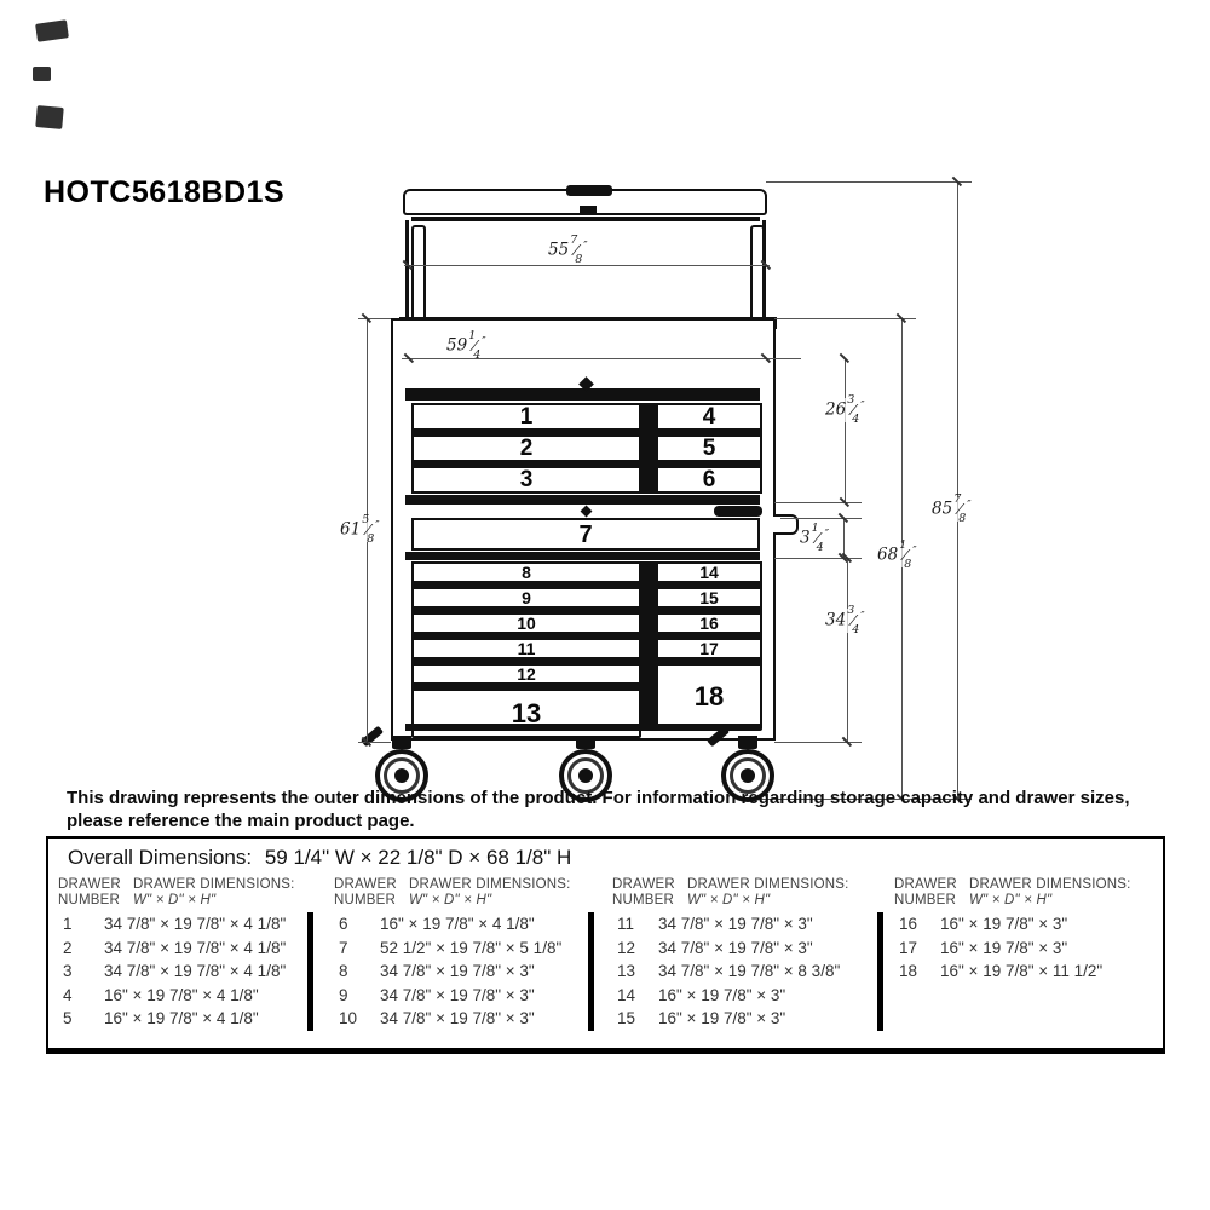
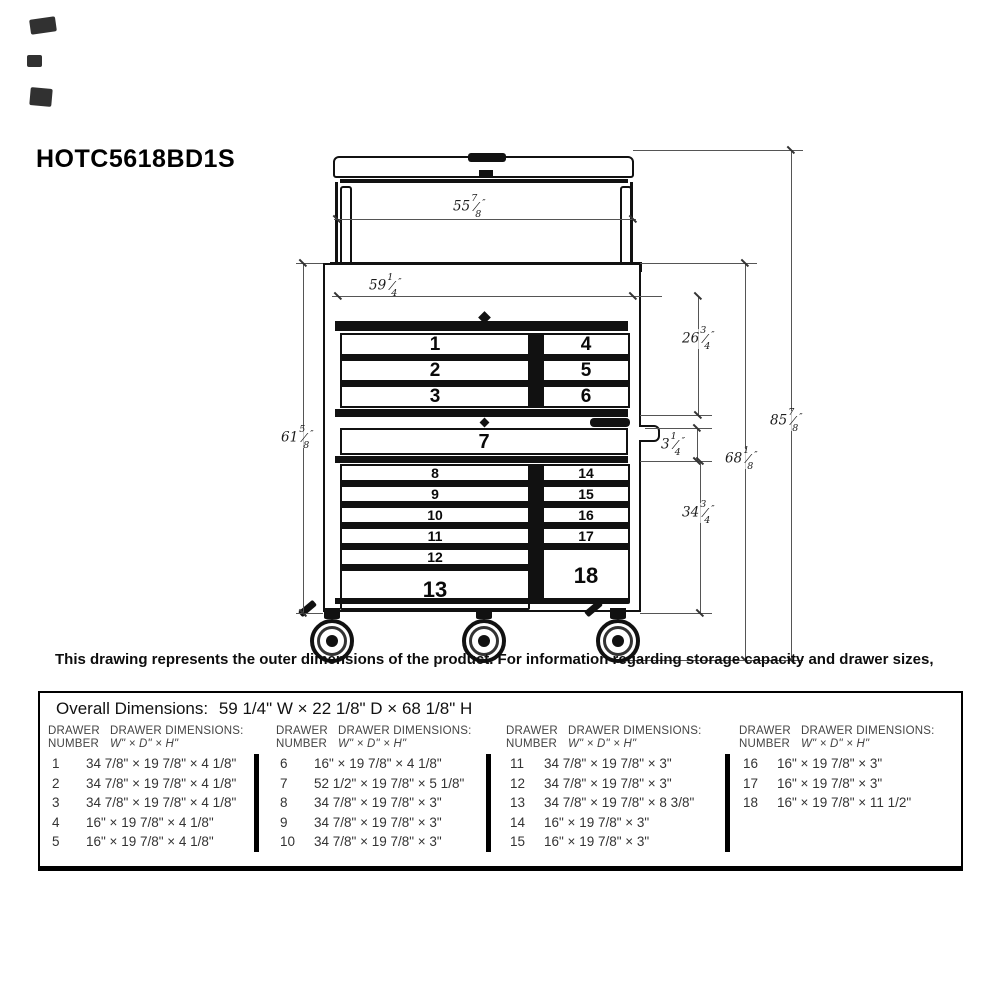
  HOTC5618BD1S
  1
  2
  3
  4
  5
  6
  7
  8
  9
  10
  11
  12
  13
  14
  15
  16
  17
  18
  557⁄8″
  591⁄4″
  615⁄8″
  263⁄4″
  31⁄4″
  343⁄4″
  681⁄8″
  857⁄8″
  This drawing represents the outer dimensions of the product. For information regarding storage capacity and drawer sizes,
- please reference the main product page.
  Overall Dimensions: 59 1/4" W × 22 1/8" D × 68 1/8" H
  DRAWER
  NUMBER
  DRAWER DIMENSIONS:
  W" × D" × H"
  1
  34 7/8" × 19 7/8" × 4 1/8"
  2
  34 7/8" × 19 7/8" × 4 1/8"
  3
  34 7/8" × 19 7/8" × 4 1/8"
  4
  16" × 19 7/8" × 4 1/8"
  5
  16" × 19 7/8" × 4 1/8"
  DRAWER
  NUMBER
  DRAWER DIMENSIONS:
  W" × D" × H"
  6
  16" × 19 7/8" × 4 1/8"
  7
  52 1/2" × 19 7/8" × 5 1/8"
  8
  34 7/8" × 19 7/8" × 3"
  9
  34 7/8" × 19 7/8" × 3"
  10
  34 7/8" × 19 7/8" × 3"
  DRAWER
  NUMBER
  DRAWER DIMENSIONS:
  W" × D" × H"
  11
  34 7/8" × 19 7/8" × 3"
  12
  34 7/8" × 19 7/8" × 3"
  13
  34 7/8" × 19 7/8" × 8 3/8"
  14
  16" × 19 7/8" × 3"
  15
  16" × 19 7/8" × 3"
  DRAWER
  NUMBER
  DRAWER DIMENSIONS:
  W" × D" × H"
  16
  16" × 19 7/8" × 3"
  17
  16" × 19 7/8" × 3"
  18
  16" × 19 7/8" × 11 1/2"
